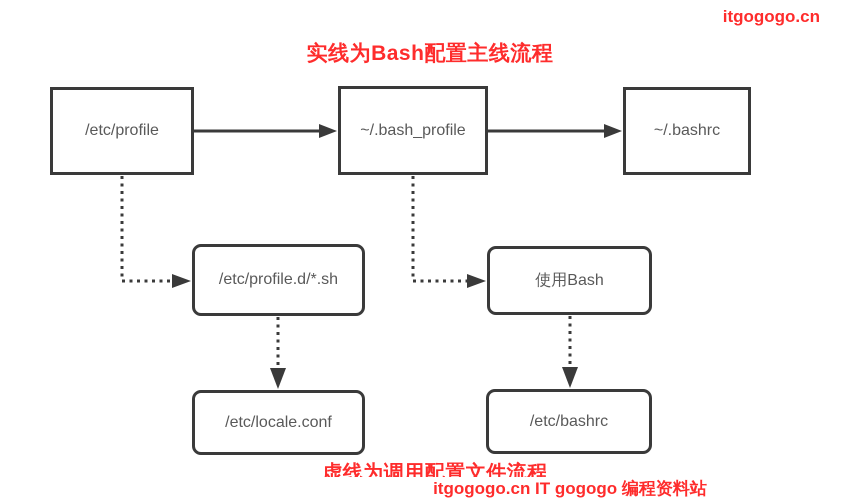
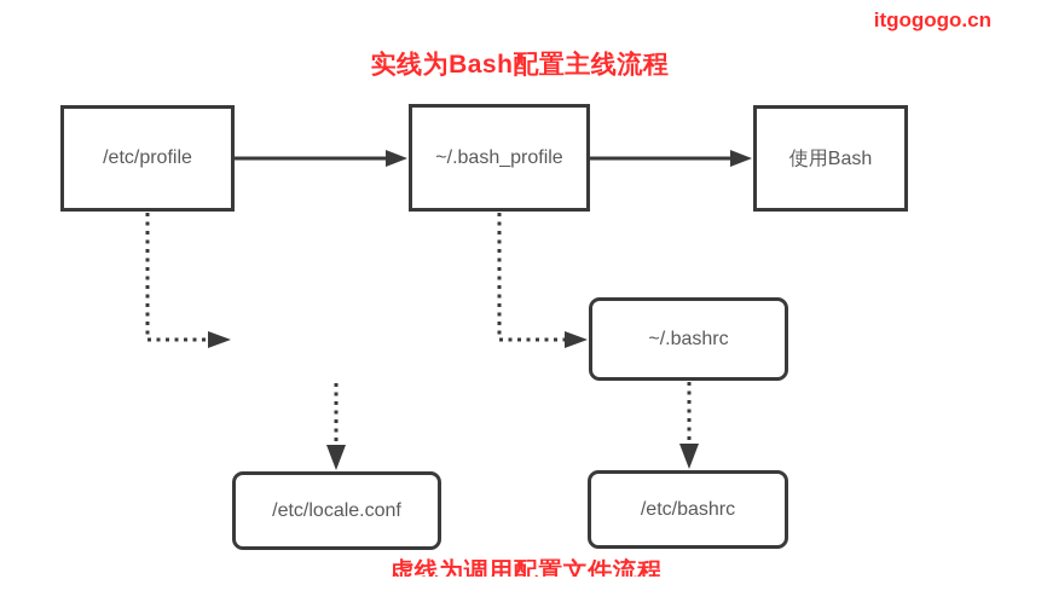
  itgogogo.cn
  实线为Bash配置主线流程
  /etc/profile
  ~/.bash_profile
- ~/.bashrc
+ 使用Bash
- /etc/profile.d/*.sh
- 使用Bash
+ ~/.bashrc
  /etc/locale.conf
  /etc/bashrc
  虚线为调用配置文件流程
- itgogogo.cn IT gogogo 编程资料站
